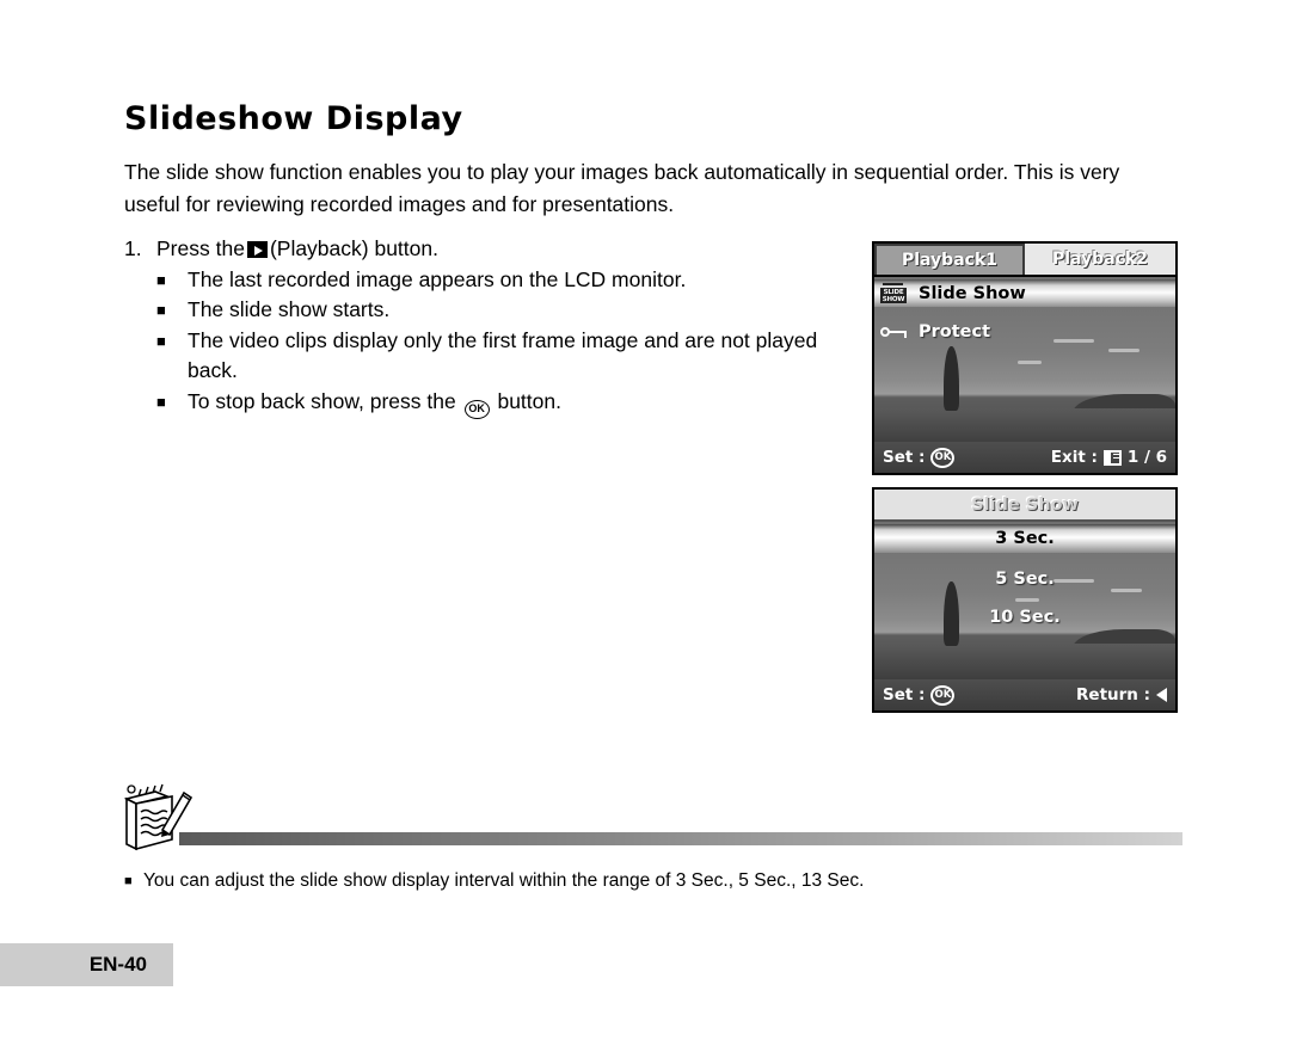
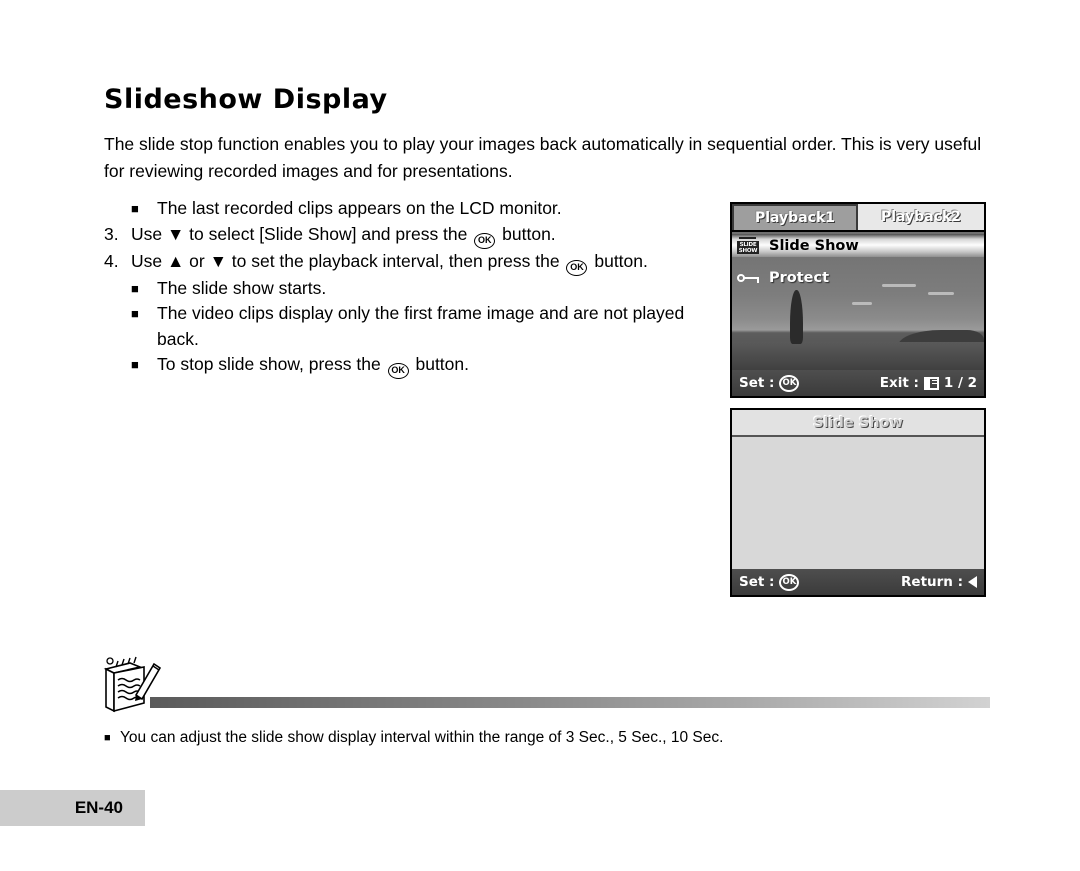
  Slideshow Display
- The slide show function enables you to play your images back automatically in sequential order. This is very useful for reviewing recorded images and for presentations.
+ The slide stop function enables you to play your images back automatically in sequential order. This is very useful for reviewing recorded images and for presentations.
- 1.
- Press the (Playback) button.
  ■
- The last recorded image appears on the LCD monitor.
+ The last recorded clips appears on the LCD monitor.
+ 3.
+ Use ▼ to select [Slide Show] and press the OK button.
+ 4.
+ Use ▲ or ▼ to set the playback interval, then press the OK button.
  ■
  The slide show starts.
  ■
  The video clips display only the first frame image and are not played back.
  ■
- To stop back show, press the OK button.
+ To stop slide show, press the OK button.
  Playback1
  Playback2
  Slide Show
  Protect
  Set :
  OK
  Exit :
- 1 / 6
+ 1 / 2
  Slide Show
- 3 Sec.
- 5 Sec.
- 10 Sec.
  Set :
  OK
  Return :
  ■
- You can adjust the slide show display interval within the range of 3 Sec., 5 Sec., 13 Sec.
+ You can adjust the slide show display interval within the range of 3 Sec., 5 Sec., 10 Sec.
  EN-40
